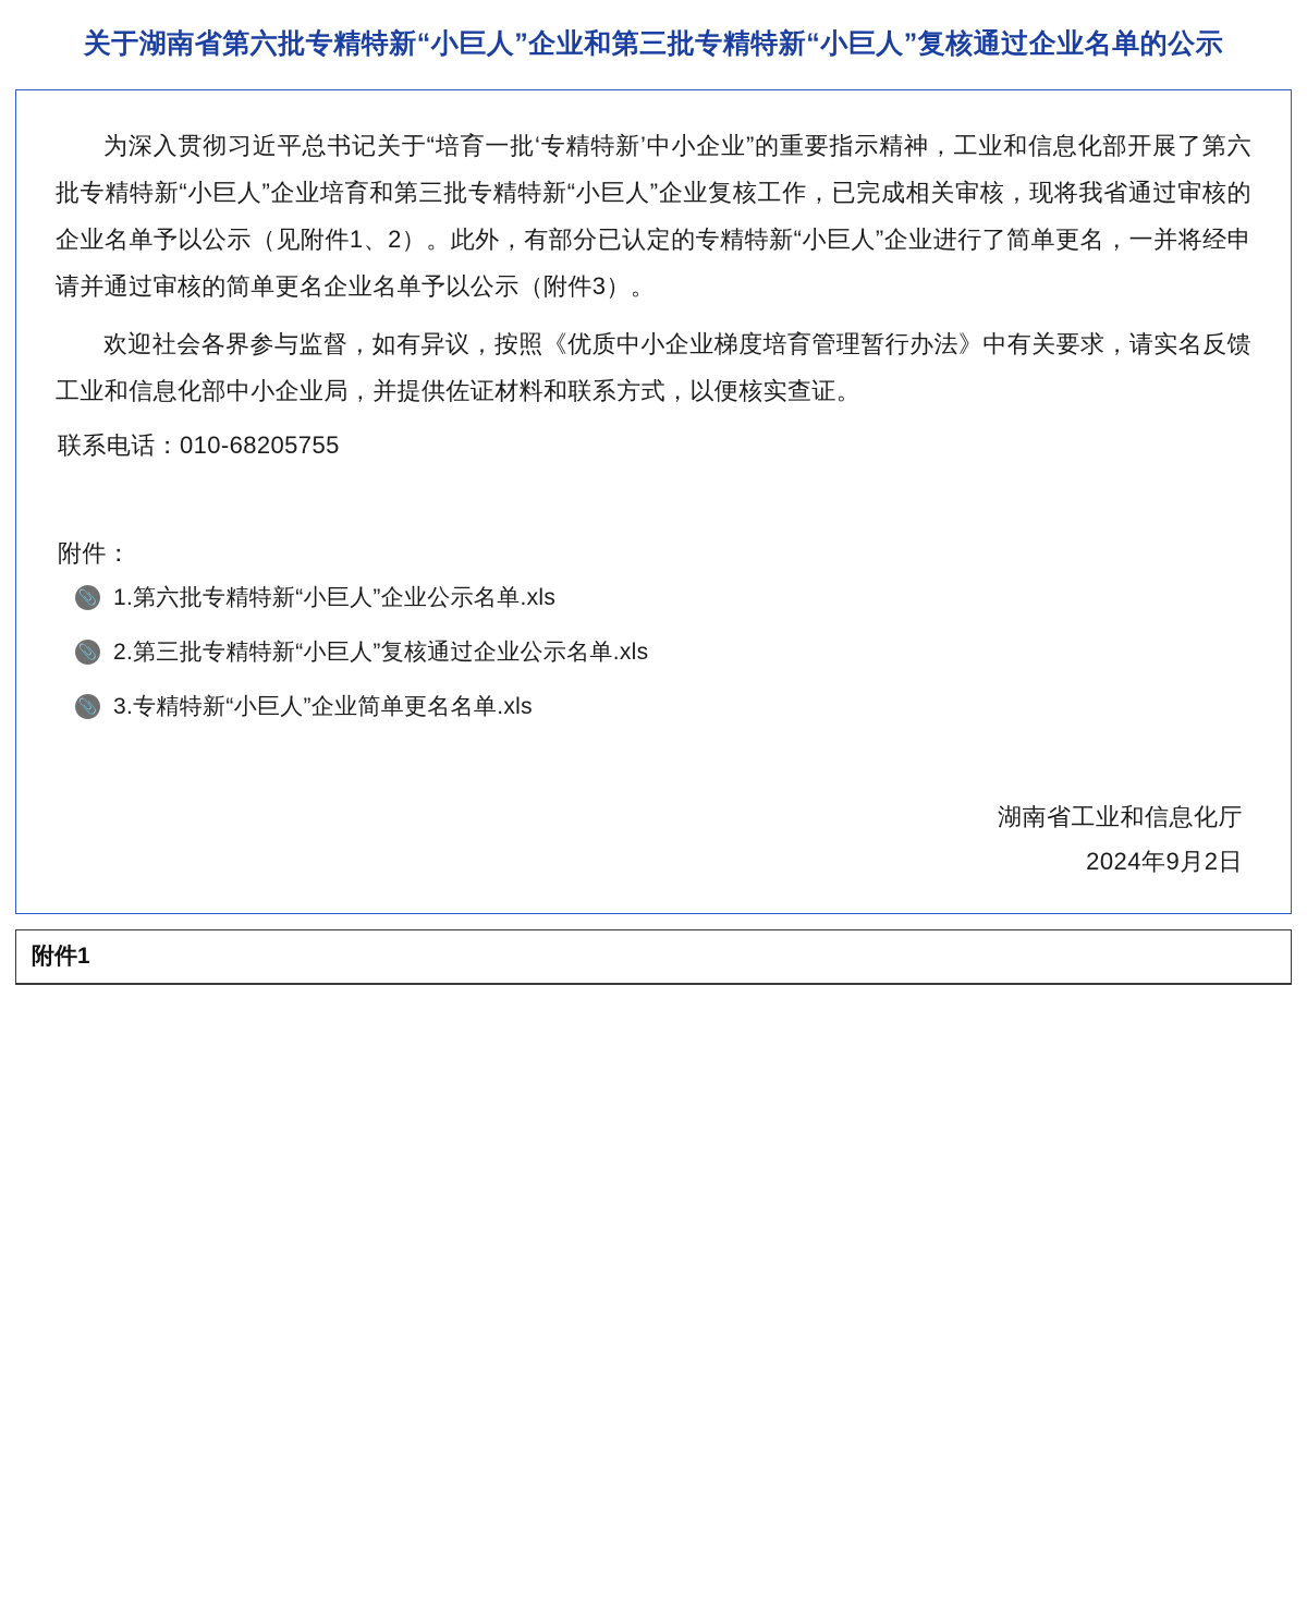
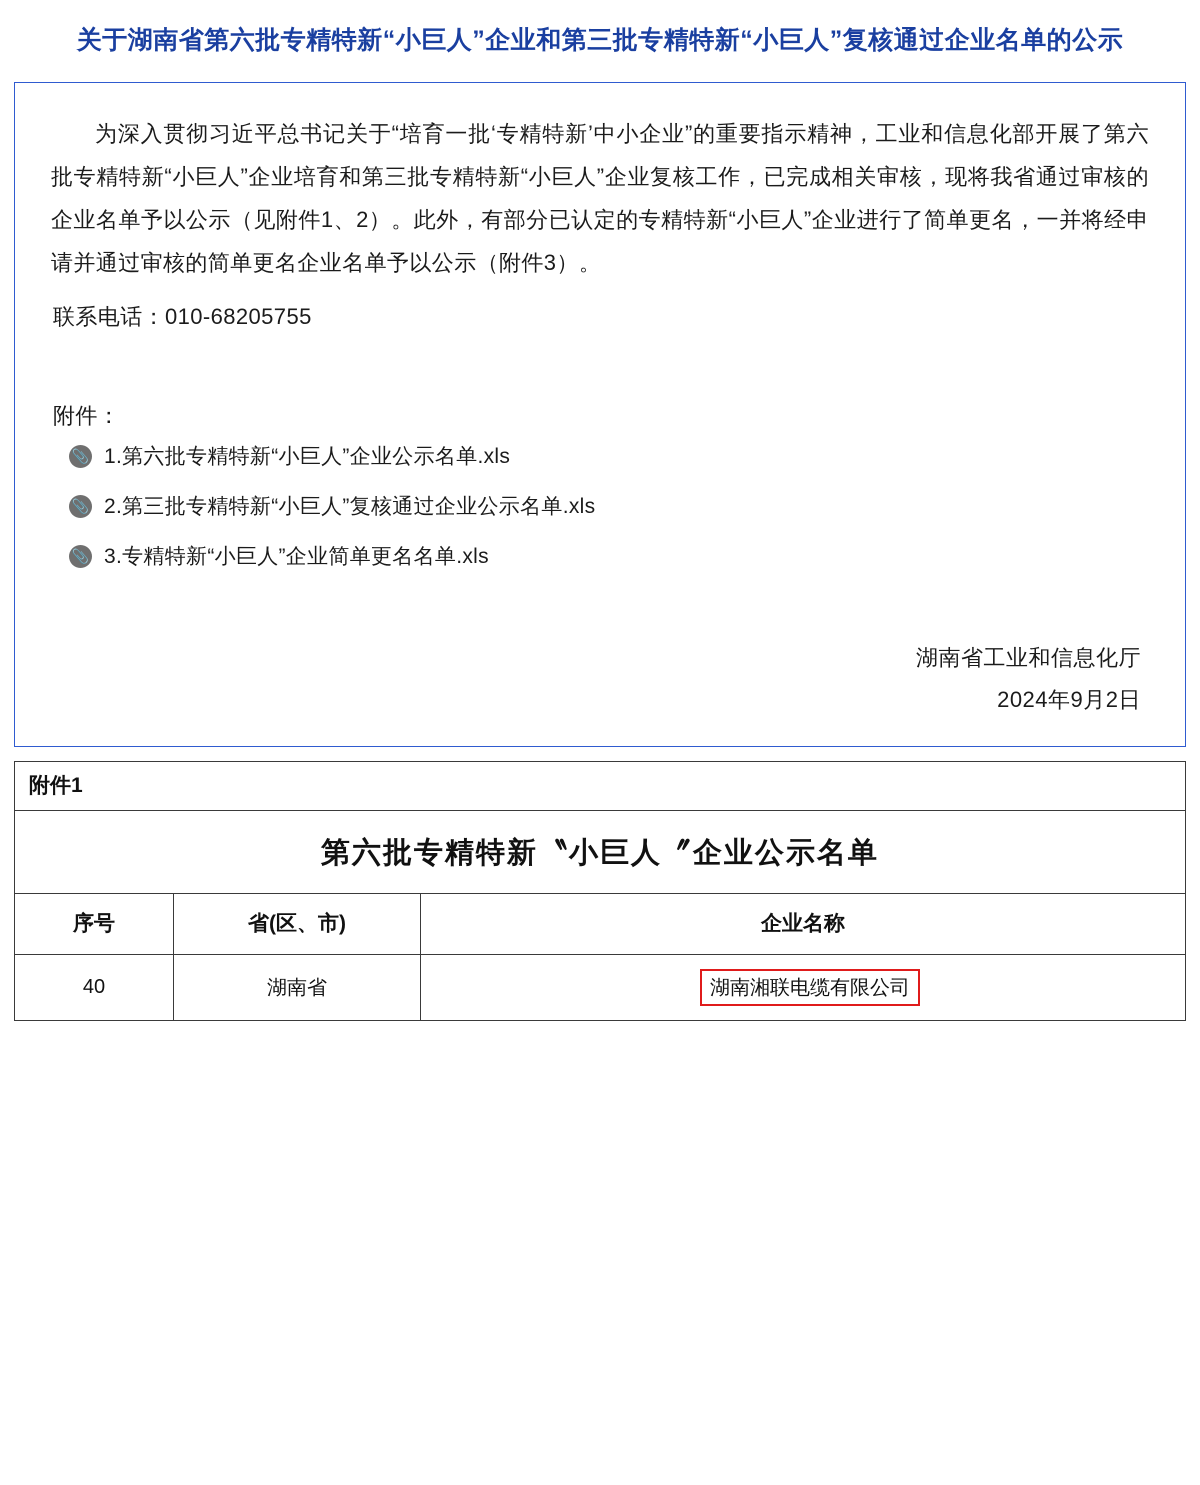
  关于湖南省第六批专精特新“小巨人”企业和第三批专精特新“小巨人”复核通过企业名单的公示
  为深入贯彻习近平总书记关于“培育一批‘专精特新’中小企业”的重要指示精神，工业和信息化部开展了第六批专精特新“小巨人”企业培育和第三批专精特新“小巨人”企业复核工作，已完成相关审核，现将我省通过审核的企业名单予以公示（见附件1、2）。此外，有部分已认定的专精特新“小巨人”企业进行了简单更名，一并将经申请并通过审核的简单更名企业名单予以公示（附件3）。
- 欢迎社会各界参与监督，如有异议，按照《优质中小企业梯度培育管理暂行办法》中有关要求，请实名反馈工业和信息化部中小企业局，并提供佐证材料和联系方式，以便核实查证。
  联系电话：010-68205755
  附件：
  📎
  1.第六批专精特新“小巨人”企业公示名单.xls
  📎
  2.第三批专精特新“小巨人”复核通过企业公示名单.xls
  📎
  3.专精特新“小巨人”企业简单更名名单.xls
  湖南省工业和信息化厅
  2024年9月2日
  附件1
+ 第六批专精特新〝小巨人〞企业公示名单
+ 序号	省(区、市)	企业名称
+ 40	湖南省	湖南湘联电缆有限公司
